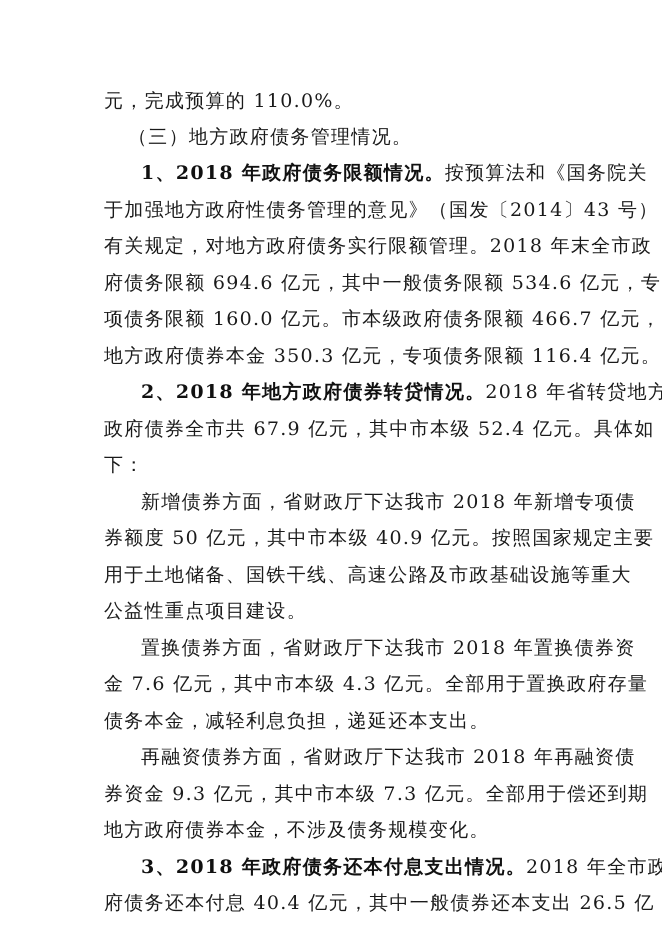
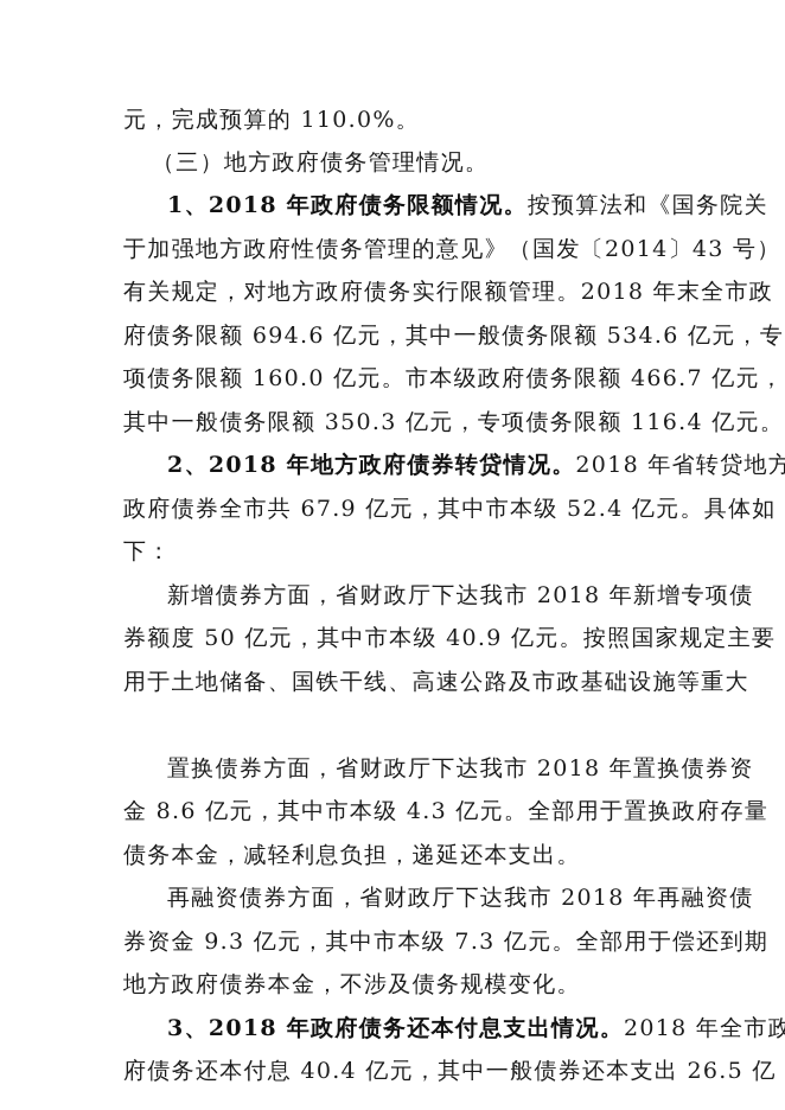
  元，完成预算的 110.0%。
  （三）地方政府债务管理情况。
  1、2018 年政府债务限额情况。按预算法和《国务院关
  于加强地方政府性债务管理的意见》（国发〔2014〕43 号）
  有关规定，对地方政府债务实行限额管理。2018 年末全市政
  府债务限额 694.6 亿元，其中一般债务限额 534.6 亿元，专
  项债务限额 160.0 亿元。市本级政府债务限额 466.7 亿元，
- 地方政府债券本金 350.3 亿元，专项债务限额 116.4 亿元。
+ 其中一般债务限额 350.3 亿元，专项债务限额 116.4 亿元。
  2、2018 年地方政府债券转贷情况。2018 年省转贷地方
  政府债券全市共 67.9 亿元，其中市本级 52.4 亿元。具体如
  下：
  新增债券方面，省财政厅下达我市 2018 年新增专项债
  券额度 50 亿元，其中市本级 40.9 亿元。按照国家规定主要
  用于土地储备、国铁干线、高速公路及市政基础设施等重大
- 公益性重点项目建设。
  置换债券方面，省财政厅下达我市 2018 年置换债券资
- 金 7.6 亿元，其中市本级 4.3 亿元。全部用于置换政府存量
+ 金 8.6 亿元，其中市本级 4.3 亿元。全部用于置换政府存量
  债务本金，减轻利息负担，递延还本支出。
  再融资债券方面，省财政厅下达我市 2018 年再融资债
  券资金 9.3 亿元，其中市本级 7.3 亿元。全部用于偿还到期
  地方政府债券本金，不涉及债务规模变化。
  3、2018 年政府债务还本付息支出情况。2018 年全市政
  府债务还本付息 40.4 亿元，其中一般债券还本支出 26.5 亿
